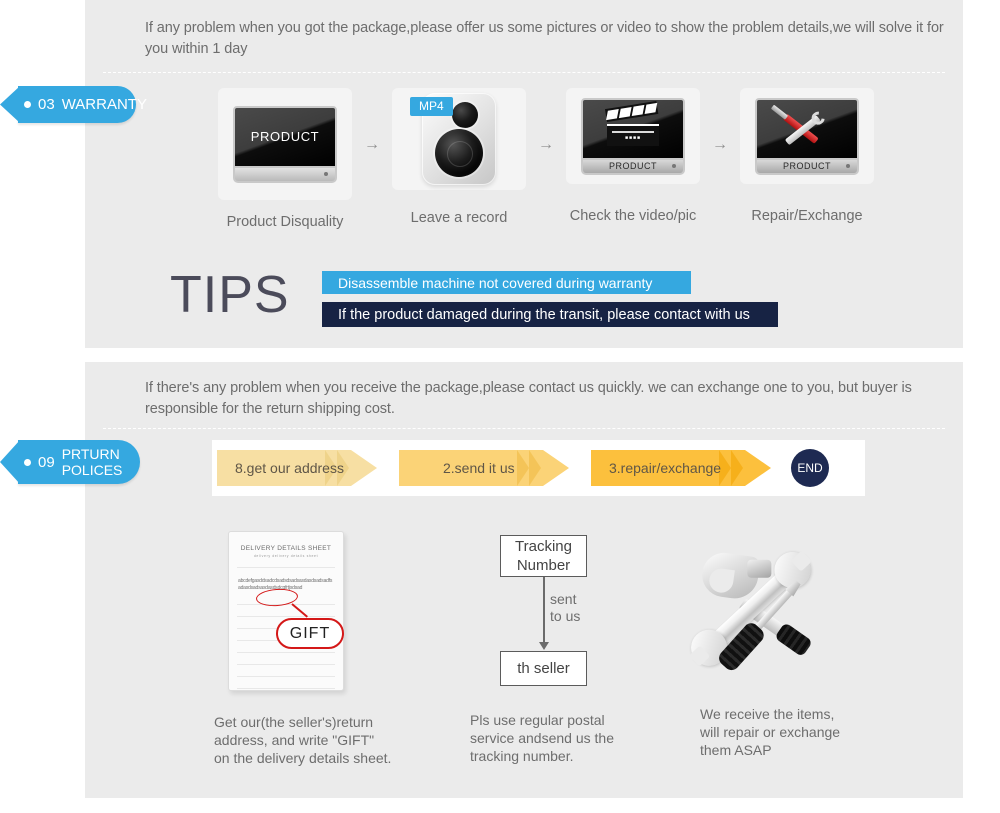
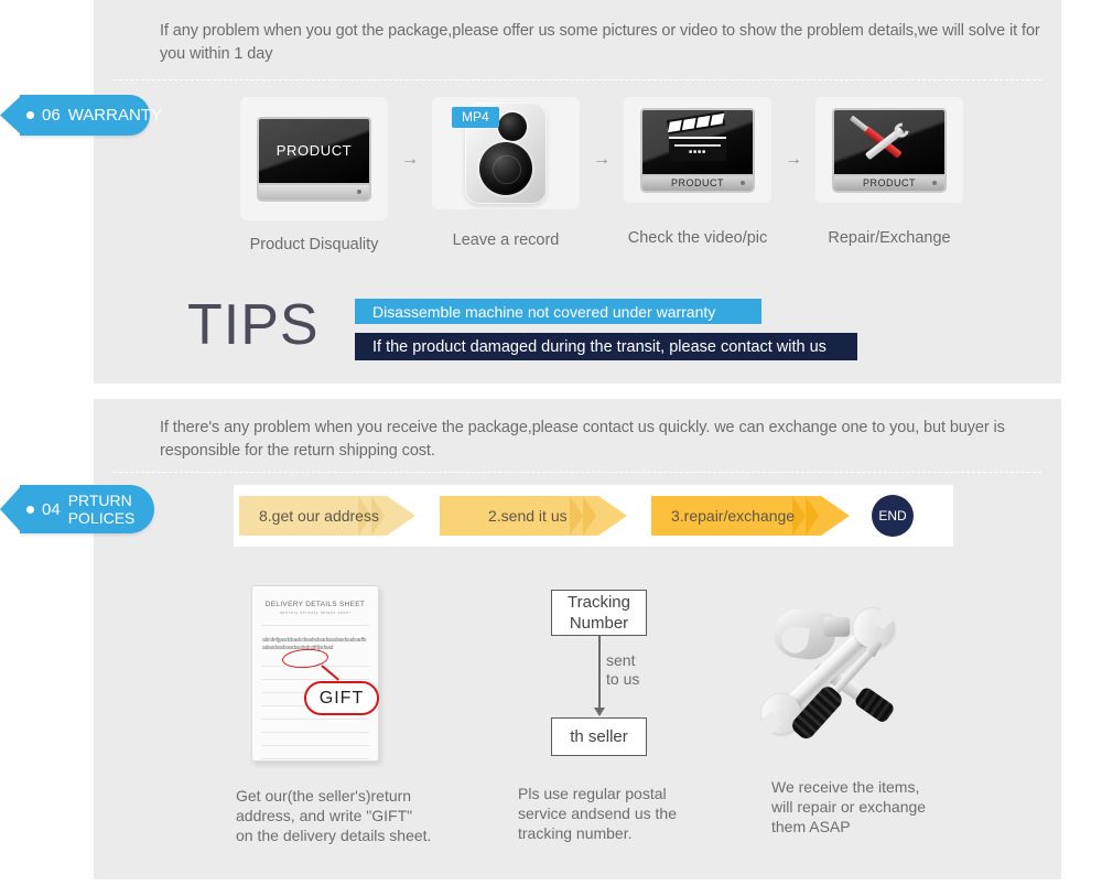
  If any problem when you got the package,please offer us some pictures or video to show the problem details,we will solve it for you within 1 day
- 03
+ 06
  WARRANTY
  PRODUCT
  Product Disquality
  →
  MP4
  Leave a record
  →
  PRODUCT
  Check the video/pic
  →
  PRODUCT
  Repair/Exchange
  TIPS
- Disassemble machine not covered during warranty
+ Disassemble machine not covered under warranty
  If the product damaged during the transit, please contact with us
  If there's any problem when you receive the package,please contact us quickly. we can exchange one to you, but buyer is responsible for the return shipping cost.
- 09
+ 04
  PRTURN
  POLICES
  8.get our address
  2.send it us
  3.repair/exchange
  END
  GIFT
  Get our(the seller's)return
  address, and write "GIFT"
  on the delivery details sheet.
  Tracking
  Number
  sent
  to us
  th seller
  Pls use regular postal
  service andsend us the
  tracking number.
  We receive the items,
  will repair or exchange
  them ASAP
